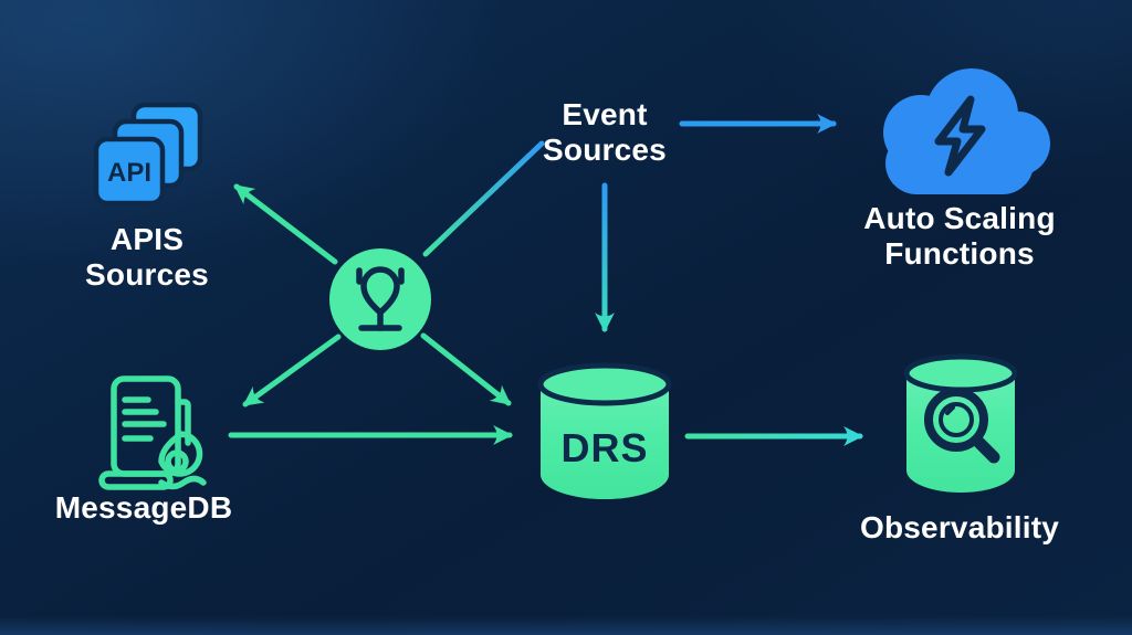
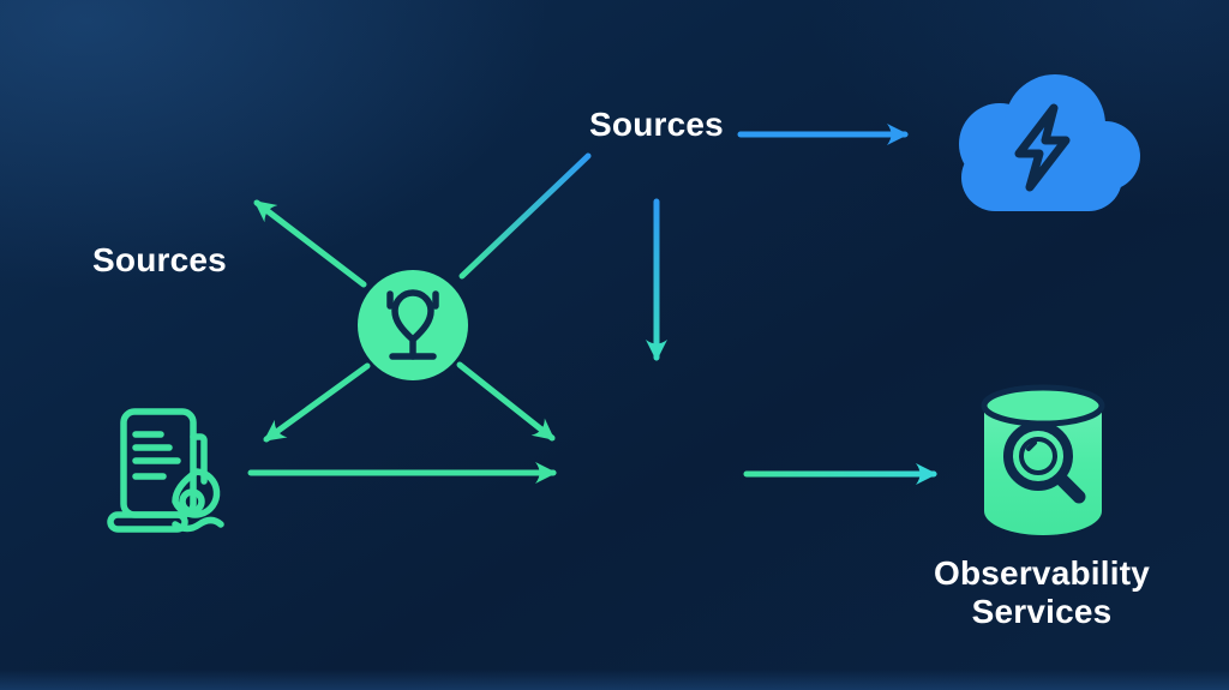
- API
- APIS
  Sources
- Event
  Sources
- Auto Scaling
- Functions
- MessageDB
- DRS
  Observability
+ Services
